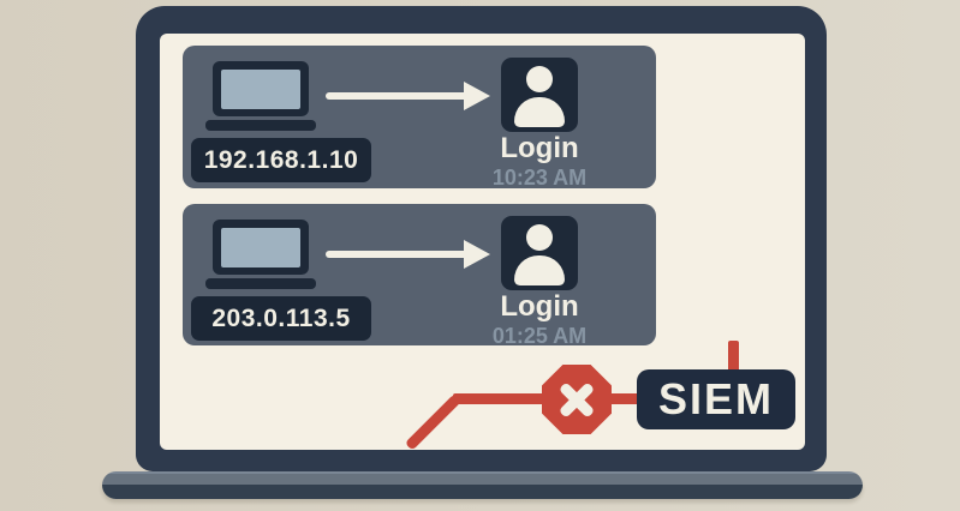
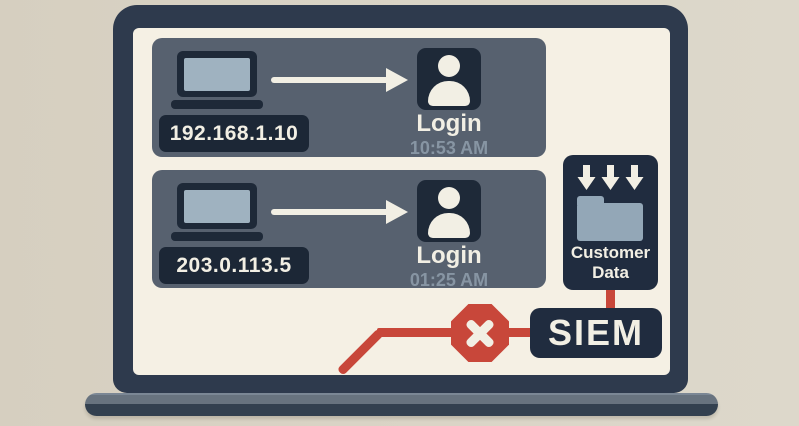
  192.168.1.10
  Login
- 10:23 AM
+ 10:53 AM
  203.0.113.5
  Login
  01:25 AM
+ Customer
+ Data
  SIEM
